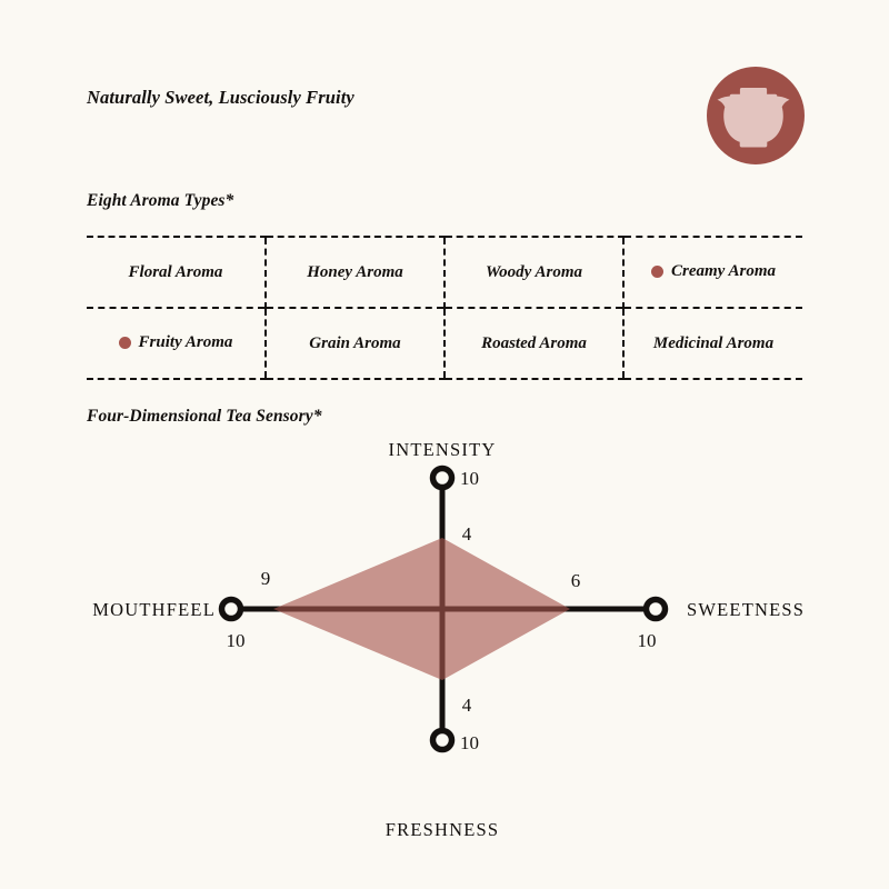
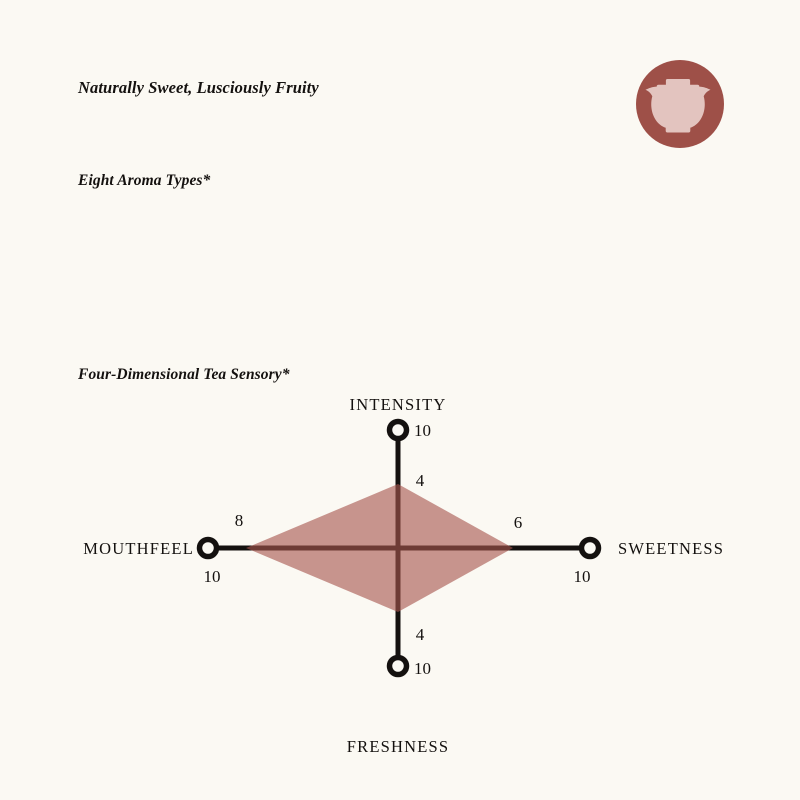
  Naturally Sweet, Lusciously Fruity
  Eight Aroma Types*
- Floral Aroma	Honey Aroma	Woody Aroma	Creamy Aroma
- Fruity Aroma	Grain Aroma	Roasted Aroma	Medicinal Aroma
  Four-Dimensional Tea Sensory*
  INTENSITY
  SWEETNESS
  FRESHNESS
  MOUTHFEEL
  10
  10
  10
  10
  4
  6
  4
- 9
+ 8
